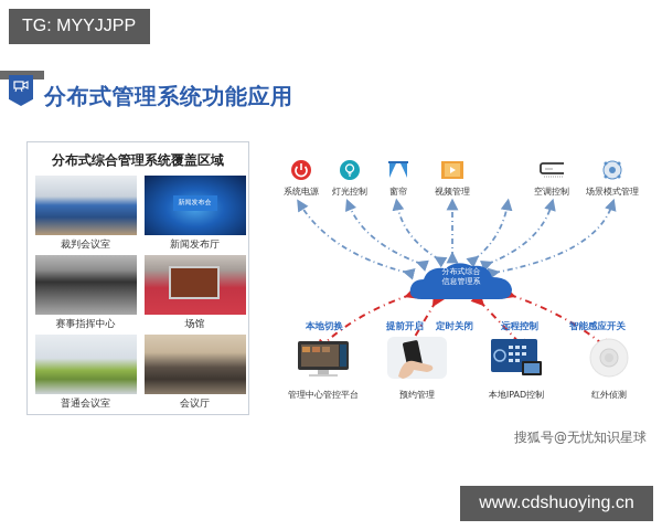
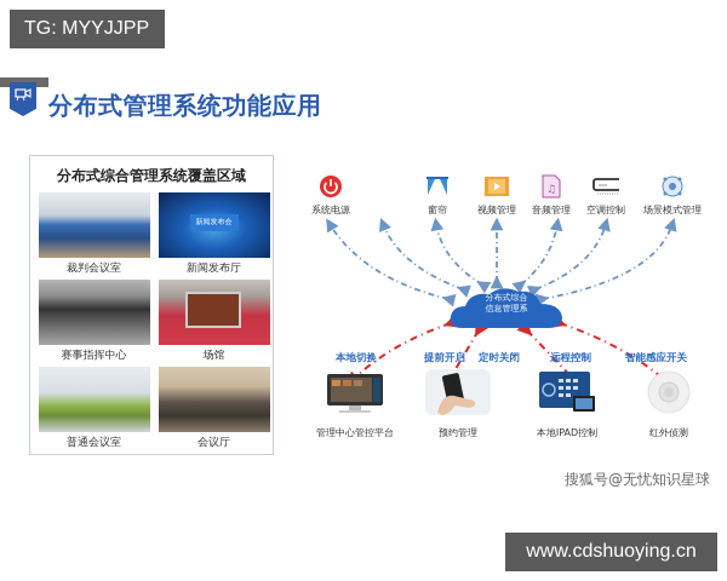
  TG: MYYJJPP
  分布式管理系统功能应用
  分布式综合管理系统覆盖区域
  裁判会议室
  新闻发布厅
  赛事指挥中心
  场馆
  普通会议室
  会议厅
  系统电源
- 灯光控制
  窗帘
  视频管理
+ ♫
+ 音频管理
  空调控制
  场景模式管理
  分布式综合
  信息管理系
  本地切换
  提前开启
  定时关闭
  远程控制
  智能感应开关
  管理中心管控平台
  预约管理
  本地IPAD控制
  红外侦测
  搜狐号@无忧知识星球
  www.cdshuoying.cn
